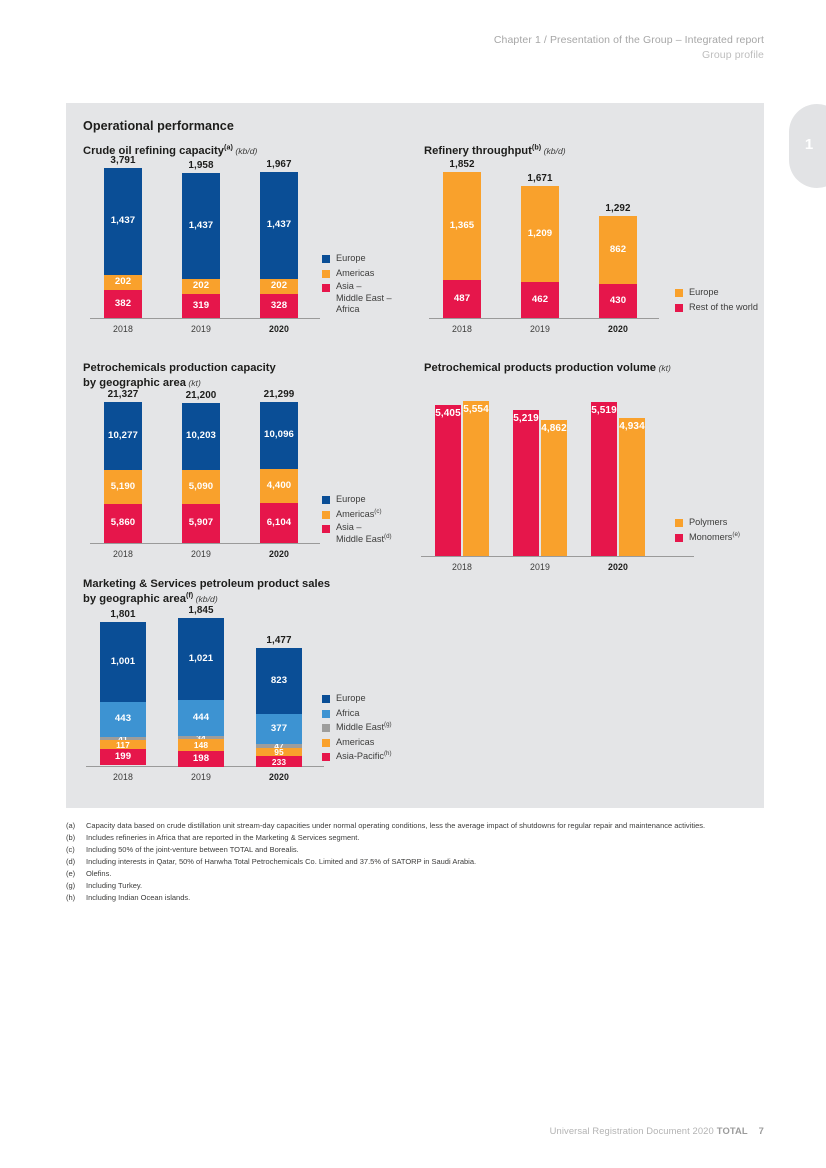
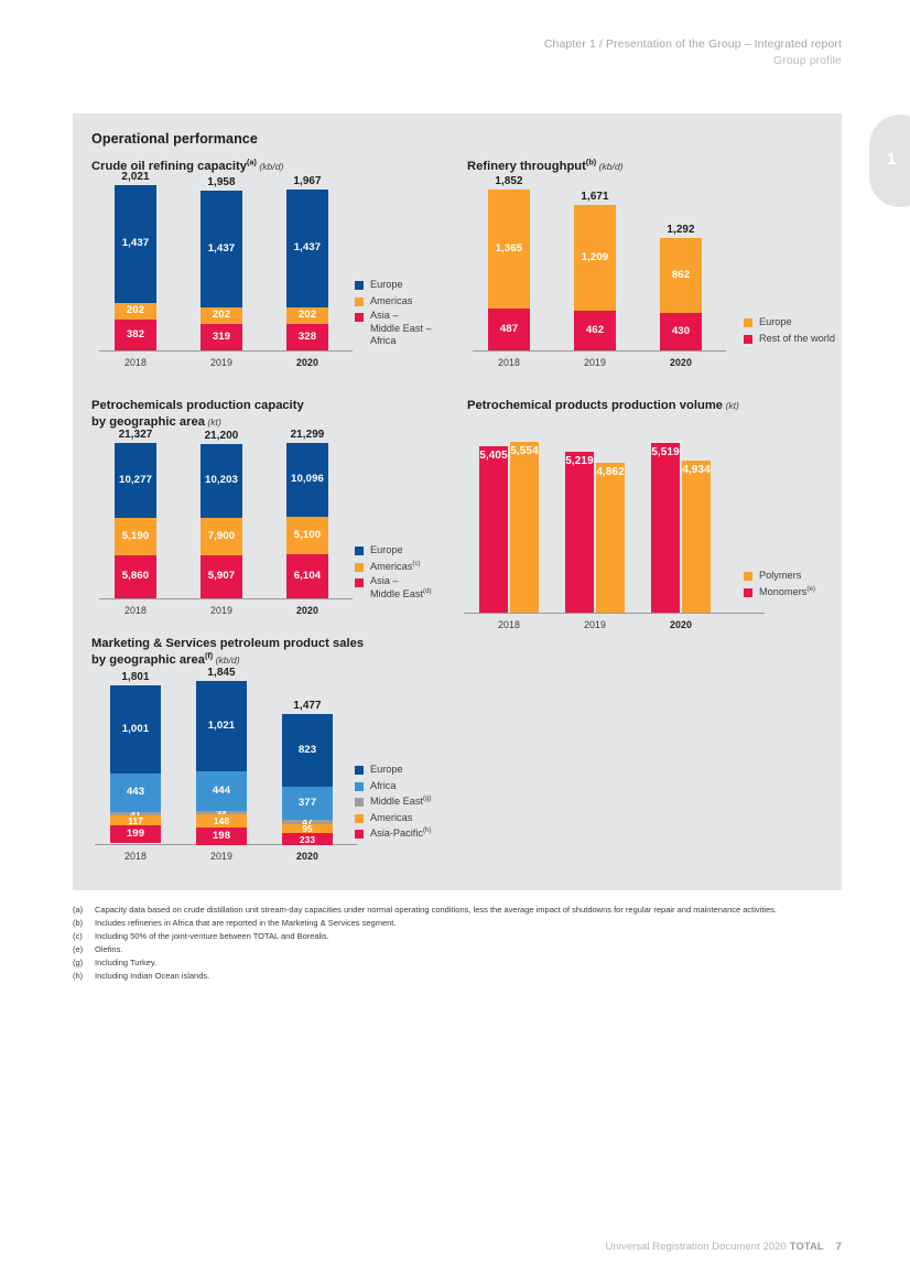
  Chapter 1 / Presentation of the Group – Integrated report
  Group profile
  1
  Operational performance
  Crude oil refining capacity(a) (kb/d)
- 3,791
+ 2,021
  1,437
  202
  382
  2018
  1,958
  1,437
  202
  319
  2019
  1,967
  1,437
  202
  328
  2020
  Europe
  Americas
  Asia –
  Middle East –
  Africa
  Refinery throughput(b) (kb/d)
  1,852
  1,365
  487
  2018
  1,671
  1,209
  462
  2019
  1,292
  862
  430
  2020
  Europe
  Rest of the world
  Petrochemicals production capacity
  by geographic area (kt)
  21,327
  10,277
  5,190
  5,860
  2018
  21,200
  10,203
- 5,090
+ 7,900
  5,907
  2019
  21,299
  10,096
- 4,400
+ 5,100
  6,104
  2020
  Europe
  Americas
  Asia –
  Middle East
  Petrochemical products production volume (kt)
  5,405
  5,554
  2018
  5,219
  4,862
  2019
  5,519
  4,934
  2020
  Polymers
  Monomers
  Marketing & Services petroleum product sales
  by geographic area(f) (kb/d)
  1,801
  1,001
  443
  41
  117
  199
  2018
  1,845
  1,021
  444
  34
  148
  198
  2019
  1,477
  823
  377
  47
  95
  233
  2020
  Europe
  Africa
  Middle East
  Americas
  Asia-Pacific
  (a)
  Capacity data based on crude distillation unit stream-day capacities under normal operating conditions, less the average impact of shutdowns for regular repair and maintenance activities.
  (b)
  Includes refineries in Africa that are reported in the Marketing & Services segment.
  (c)
  Including 50% of the joint-venture between TOTAL and Borealis.
- (d)
- Including interests in Qatar, 50% of Hanwha Total Petrochemicals Co. Limited and 37.5% of SATORP in Saudi Arabia.
  (e)
  Olefins.
  (g)
  Including Turkey.
  (h)
  Including Indian Ocean islands.
  Universal Registration Document 2020 TOTAL 7
